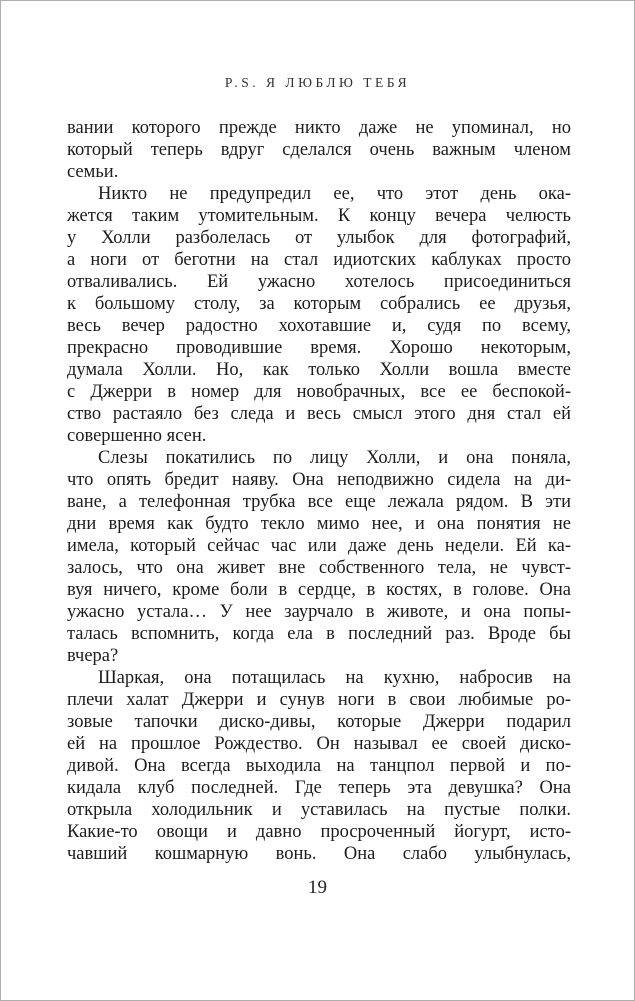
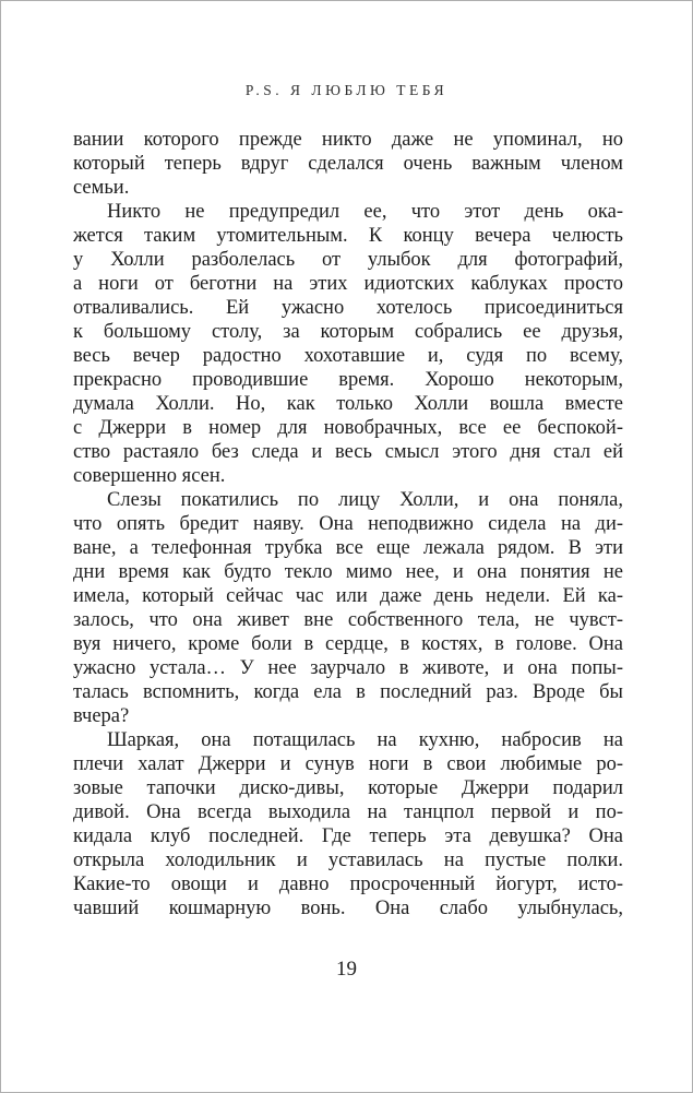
  P.S. Я ЛЮБЛЮ ТЕБЯ
  вании которого прежде никто даже не упоминал, но
  который теперь вдруг сделался очень важным членом
  семьи.
  Никто не предупредил ее, что этот день ока-
  жется таким утомительным. К концу вечера челюсть
  у Холли разболелась от улыбок для фотографий,
- а ноги от беготни на стал идиотских каблуках просто
+ а ноги от беготни на этих идиотских каблуках просто
  отваливались. Ей ужасно хотелось присоединиться
  к большому столу, за которым собрались ее друзья,
  весь вечер радостно хохотавшие и, судя по всему,
  прекрасно проводившие время. Хорошо некоторым,
  думала Холли. Но, как только Холли вошла вместе
  с Джерри в номер для новобрачных, все ее беспокой-
  ство растаяло без следа и весь смысл этого дня стал ей
  совершенно ясен.
  Слезы покатились по лицу Холли, и она поняла,
  что опять бредит наяву. Она неподвижно сидела на ди-
  ване, а телефонная трубка все еще лежала рядом. В эти
  дни время как будто текло мимо нее, и она понятия не
  имела, который сейчас час или даже день недели. Ей ка-
  залось, что она живет вне собственного тела, не чувст-
  вуя ничего, кроме боли в сердце, в костях, в голове. Она
  ужасно устала… У нее заурчало в животе, и она попы-
  талась вспомнить, когда ела в последний раз. Вроде бы
  вчера?
  Шаркая, она потащилась на кухню, набросив на
  плечи халат Джерри и сунув ноги в свои любимые ро-
  зовые тапочки диско-дивы, которые Джерри подарил
- ей на прошлое Рождество. Он называл ее своей диско-
  дивой. Она всегда выходила на танцпол первой и по-
  кидала клуб последней. Где теперь эта девушка? Она
  открыла холодильник и уставилась на пустые полки.
  Какие-то овощи и давно просроченный йогурт, исто-
  чавший кошмарную вонь. Она слабо улыбнулась,
  19
